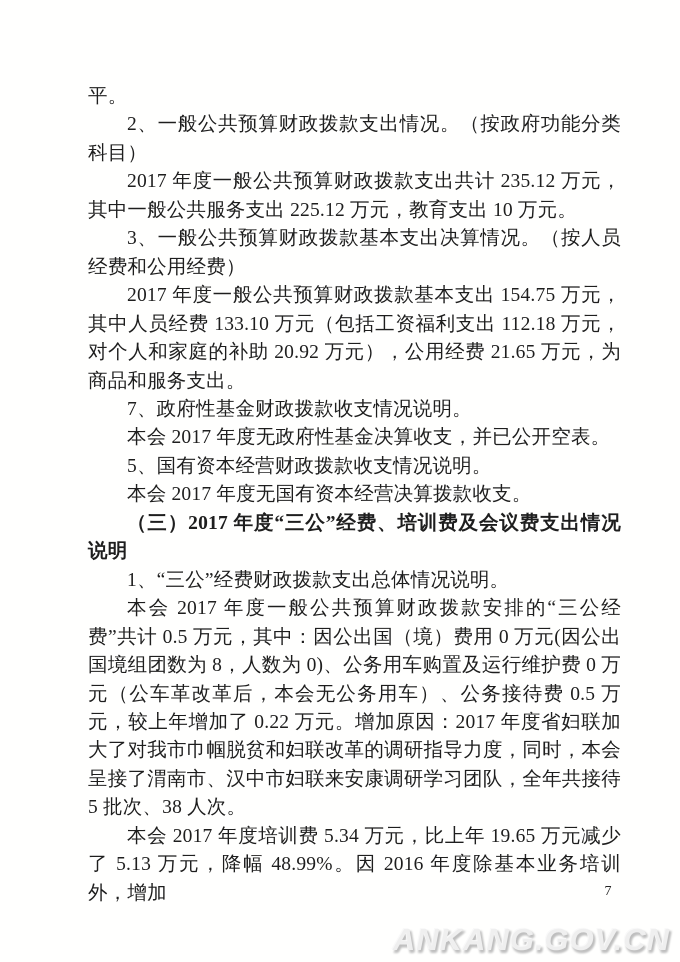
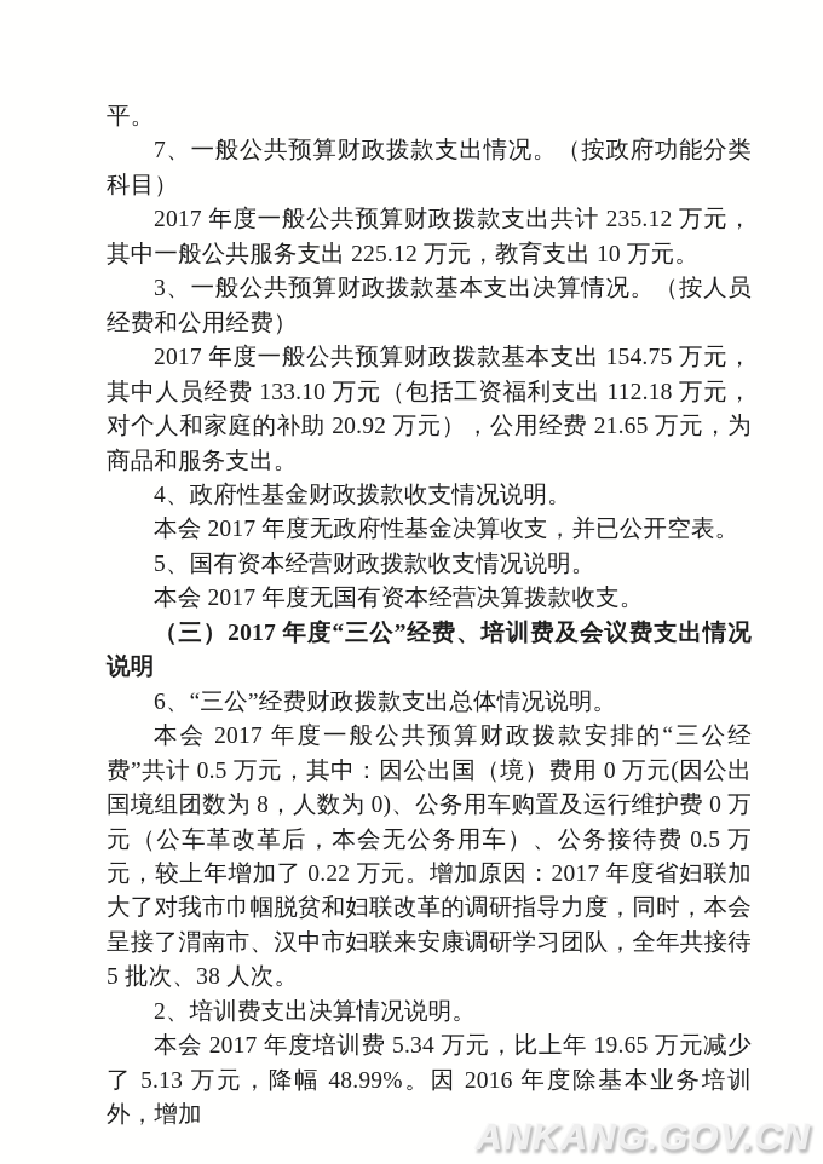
  平。
- 2、一般公共预算财政拨款支出情况。（按政府功能分类科目）
+ 7、一般公共预算财政拨款支出情况。（按政府功能分类科目）
  2017 年度一般公共预算财政拨款支出共计 235.12 万元，其中一般公共服务支出 225.12 万元，教育支出 10 万元。
  3、一般公共预算财政拨款基本支出决算情况。（按人员经费和公用经费）
  2017 年度一般公共预算财政拨款基本支出 154.75 万元，其中人员经费 133.10 万元（包括工资福利支出 112.18 万元，对个人和家庭的补助 20.92 万元），公用经费 21.65 万元，为商品和服务支出。
- 7、政府性基金财政拨款收支情况说明。
+ 4、政府性基金财政拨款收支情况说明。
  本会 2017 年度无政府性基金决算收支，并已公开空表。
  5、国有资本经营财政拨款收支情况说明。
  本会 2017 年度无国有资本经营决算拨款收支。
  （三）2017 年度“三公”经费、培训费及会议费支出情况说明
- 1、“三公”经费财政拨款支出总体情况说明。
+ 6、“三公”经费财政拨款支出总体情况说明。
  本会 2017 年度一般公共预算财政拨款安排的“三公经费”共计 0.5 万元，其中：因公出国（境）费用 0 万元(因公出国境组团数为 8，人数为 0)、公务用车购置及运行维护费 0 万元（公车革改革后，本会无公务用车）、公务接待费 0.5 万元，较上年增加了 0.22 万元。增加原因：2017 年度省妇联加大了对我市巾帼脱贫和妇联改革的调研指导力度，同时，本会呈接了渭南市、汉中市妇联来安康调研学习团队，全年共接待 5 批次、38 人次。
+ 2、培训费支出决算情况说明。
  本会 2017 年度培训费 5.34 万元，比上年 19.65 万元减少了 5.13 万元，降幅 48.99%。因 2016 年度除基本业务培训外，增加
  7
  ANKANG.GOV.CN
